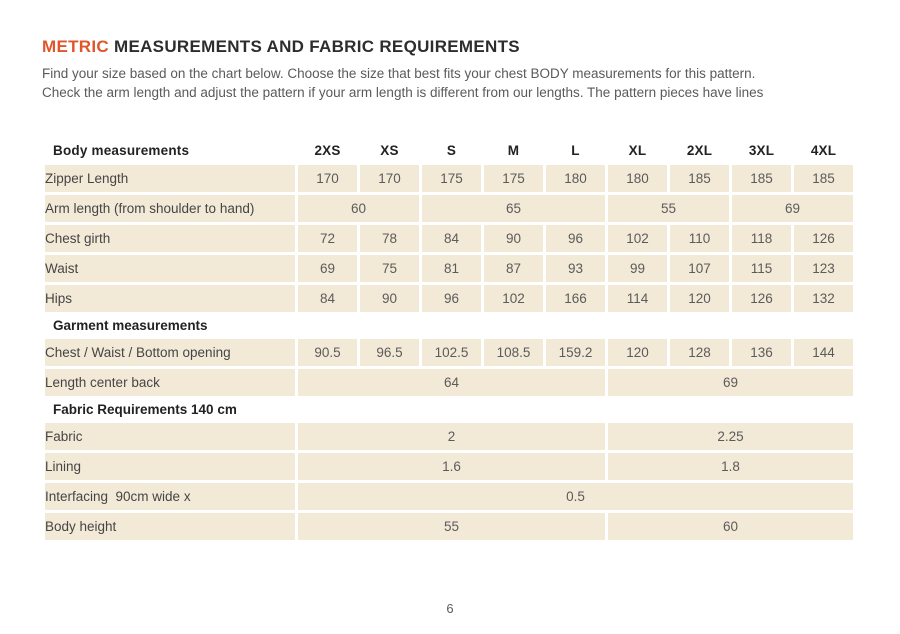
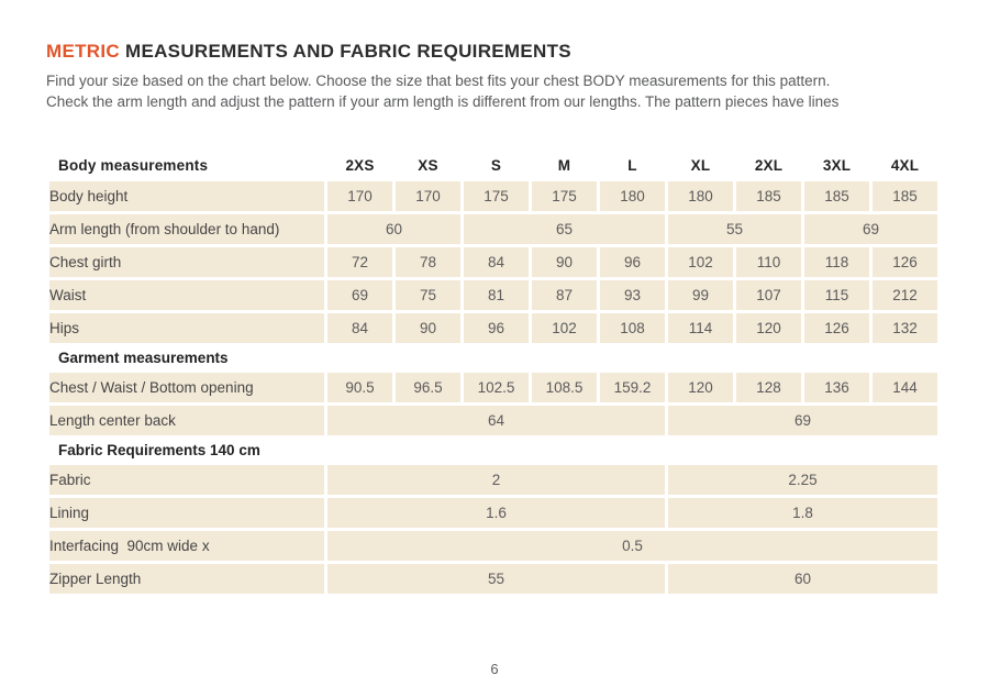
  METRIC MEASUREMENTS AND FABRIC REQUIREMENTS
  Find your size based on the chart below. Choose the size that best fits your chest BODY measurements for this pattern.
  Check the arm length and adjust the pattern if your arm length is different from our lengths. The pattern pieces have lines
  Body measurements	2XS	XS	S	M	L	XL	2XL	3XL	4XL
- Zipper Length	170	170	175	175	180	180	185	185	185
+ Body height	170	170	175	175	180	180	185	185	185
  Arm length (from shoulder to hand)	60	65	55	69
  Chest girth	72	78	84	90	96	102	110	118	126
- Waist	69	75	81	87	93	99	107	115	123
+ Waist	69	75	81	87	93	99	107	115	212
- Hips	84	90	96	102	166	114	120	126	132
+ Hips	84	90	96	102	108	114	120	126	132
  Garment measurements
  Chest / Waist / Bottom opening	90.5	96.5	102.5	108.5	159.2	120	128	136	144
  Length center back	64	69
  Fabric Requirements 140 cm
  Fabric	2	2.25
  Lining	1.6	1.8
  Interfacing 90cm wide x	0.5
- Body height	55	60
+ Zipper Length	55	60
  6
